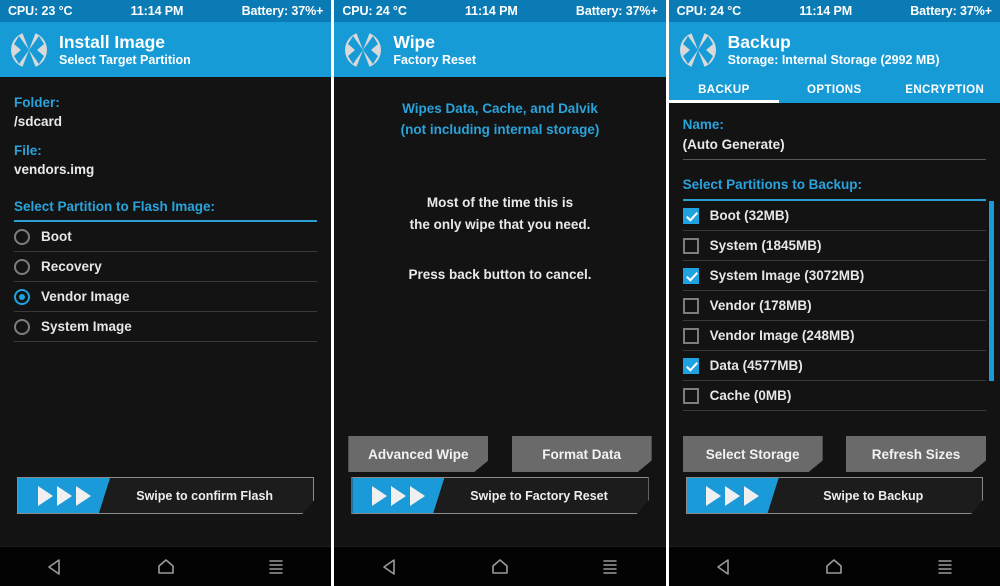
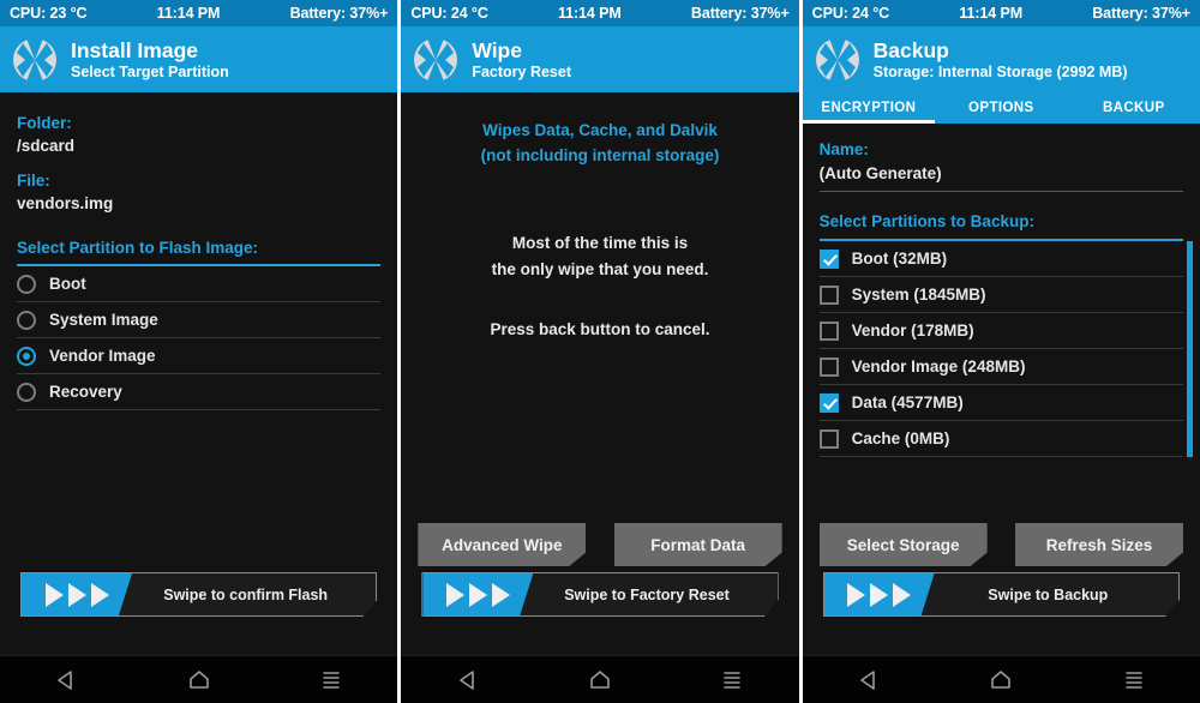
  CPU: 23 °C
  11:14 PM
  Battery: 37%+
  Install Image
  Select Target Partition
  Folder:
  /sdcard
  File:
  vendors.img
  Select Partition to Flash Image:
  Boot
- Recovery
+ System Image
  Vendor Image
- System Image
+ Recovery
  Swipe to confirm Flash
  CPU: 24 °C
  11:14 PM
  Battery: 37%+
  Wipe
  Factory Reset
  Wipes Data, Cache, and Dalvik
  (not including internal storage)
  Most of the time this is
  the only wipe that you need.
  Press back button to cancel.
  Advanced Wipe
  Format Data
  Swipe to Factory Reset
  CPU: 24 °C
  11:14 PM
  Battery: 37%+
  Backup
  Storage: Internal Storage (2992 MB)
- BACKUP
+ ENCRYPTION
  OPTIONS
- ENCRYPTION
+ BACKUP
  Name:
  (Auto Generate)
  Select Partitions to Backup:
  Boot (32MB)
  System (1845MB)
- System Image (3072MB)
  Vendor (178MB)
  Vendor Image (248MB)
  Data (4577MB)
  Cache (0MB)
  Select Storage
  Refresh Sizes
  Swipe to Backup
